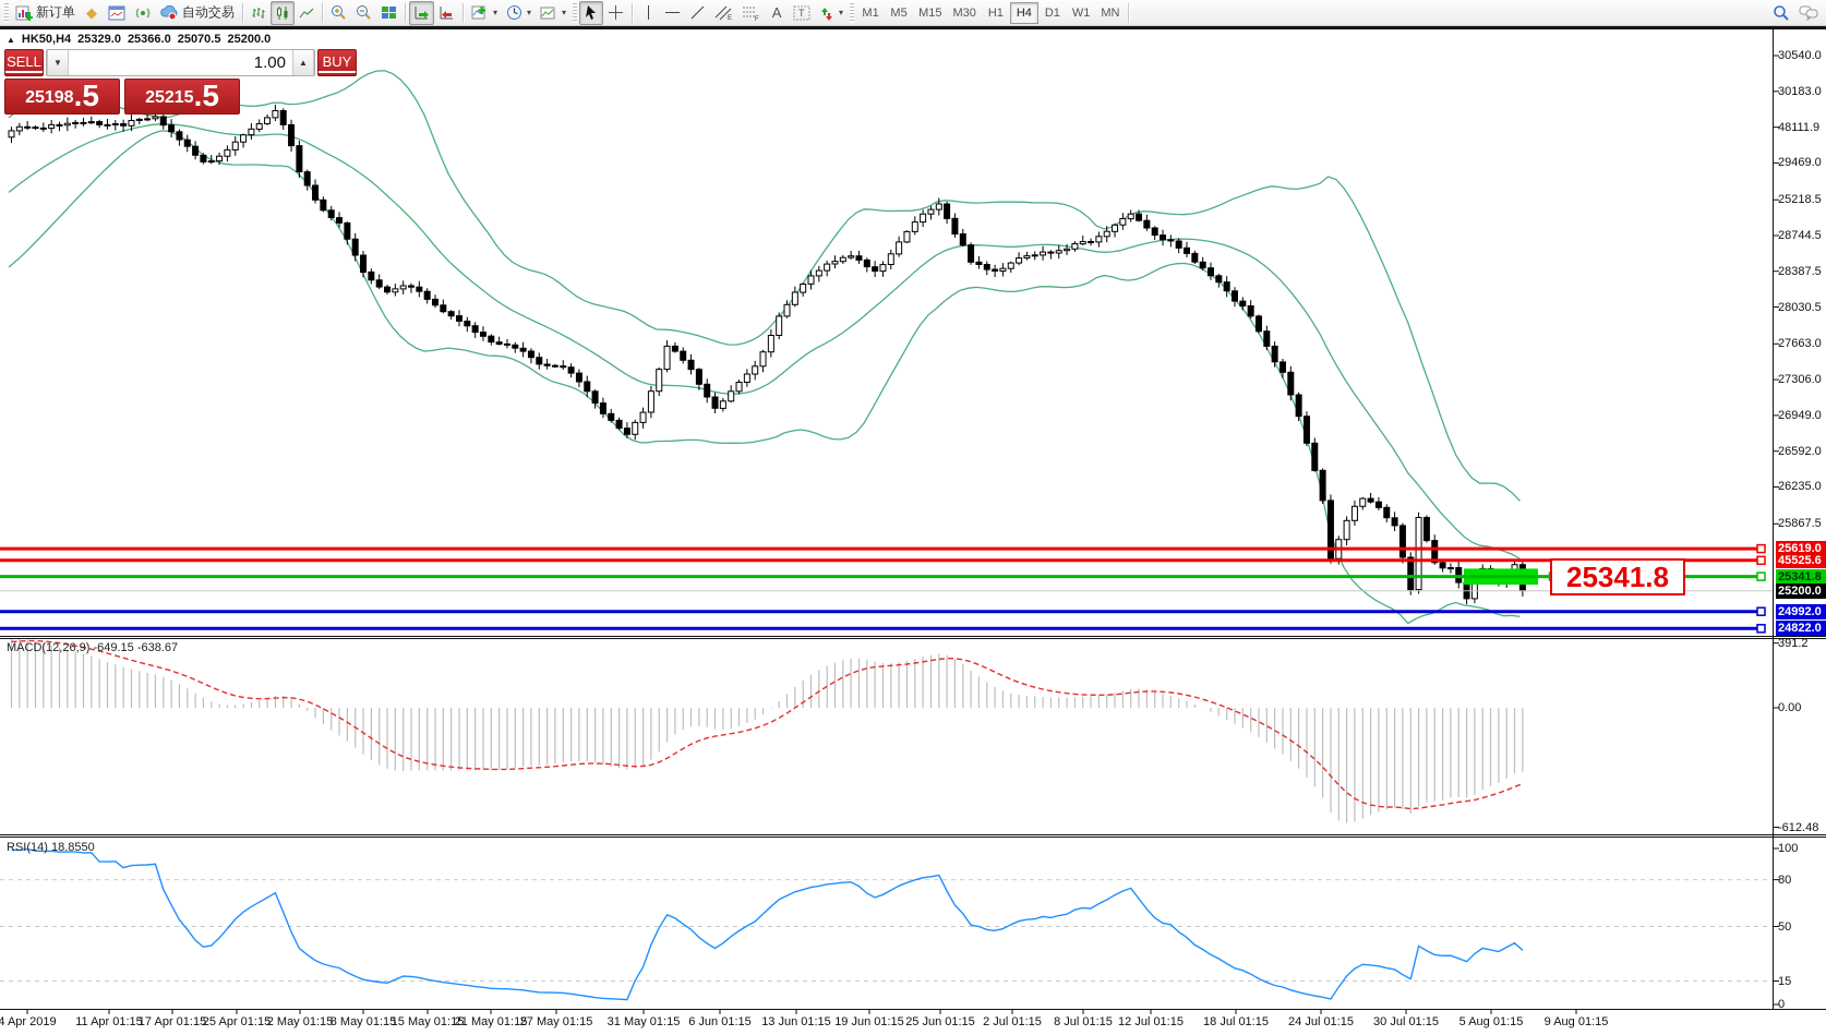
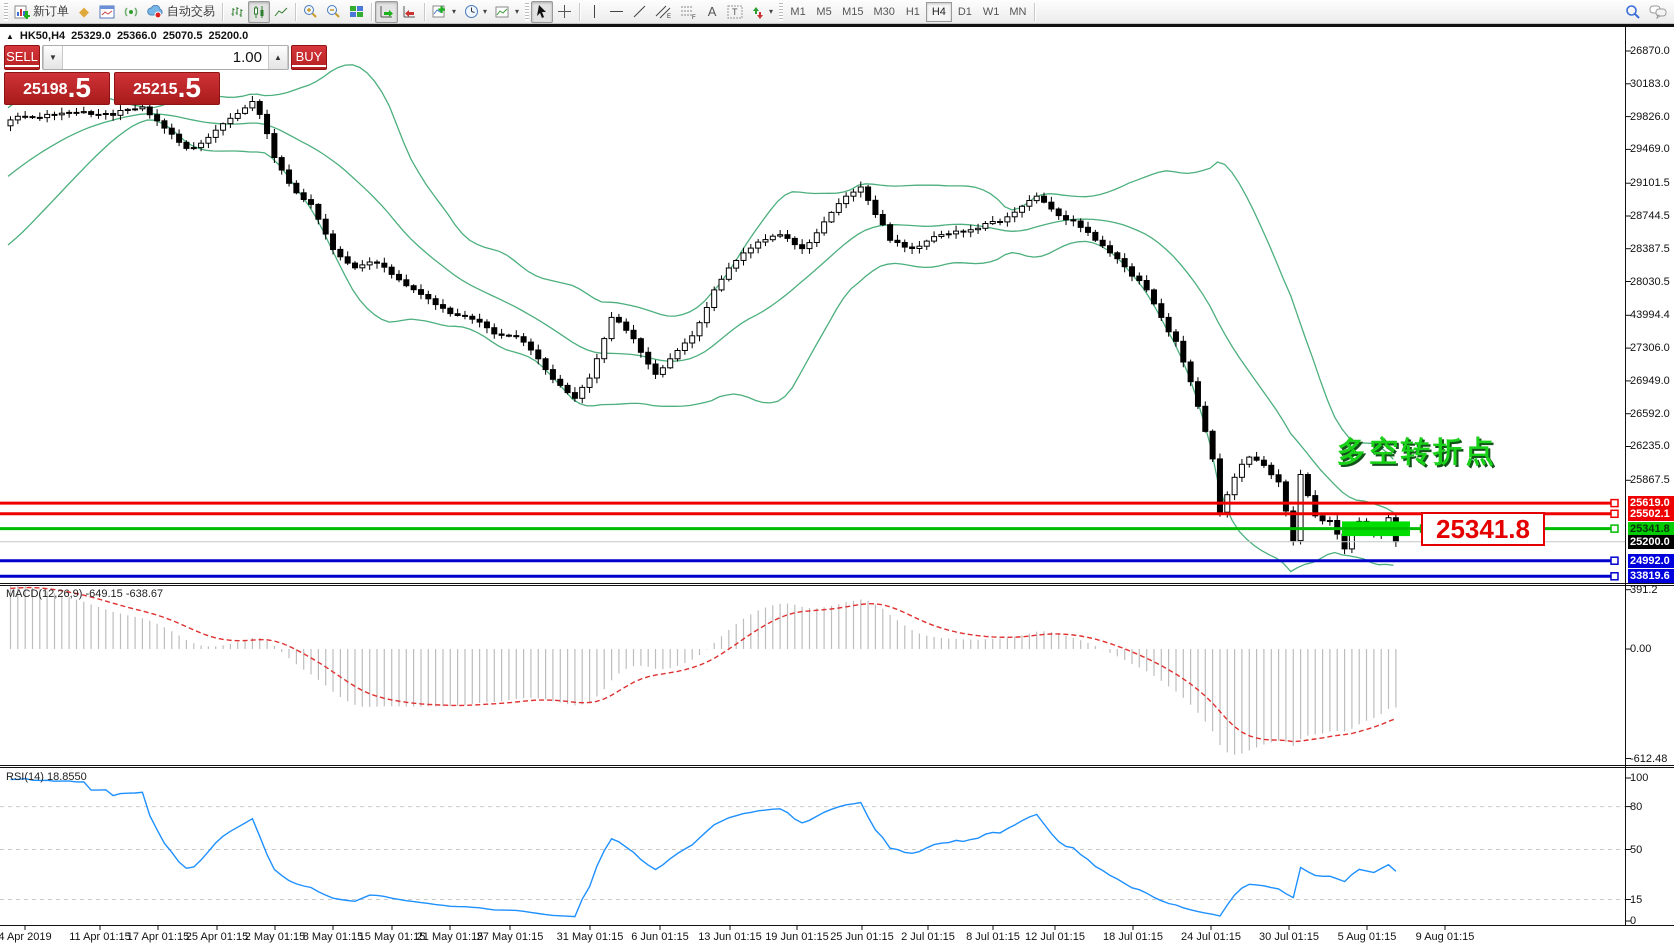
  新订单
  ◆
  自动交易
  ▾
  ▾
  ▾
  A
  T
  ▾
  M1
  M5
  M15
  M30
  H1
  H4
  D1
  W1
  MN
  ▲
  HK50,H4
  25329.0
  25366.0
  25070.5
  25200.0
  SELL
  ▼
  1.00
  ▲
  BUY
  25198
  .5
  25215
  .5
  MACD(12,26,9) -649.15 -638.67
  RSI(14) 18.8550
+ 多空转折点
  25341.8
- 30540.0
+ 26870.0
  30183.0
- 48111.9
+ 29826.0
  29469.0
- 25218.5
+ 29101.5
  28744.5
  28387.5
  28030.5
- 27663.0
+ 43994.4
  27306.0
  26949.0
  26592.0
  26235.0
  25867.5
  391.2
  0.00
  -612.48
  100
  80
  50
  15
  0
  25619.0
- 45525.6
+ 25502.1
  25341.8
  25200.0
  24992.0
- 24822.0
+ 33819.6
  4 Apr 2019
  11 Apr 01:15
  17 Apr 01:15
  25 Apr 01:15
  2 May 01:15
  8 May 01:15
  15 May 01:15
  21 May 01:15
  27 May 01:15
  31 May 01:15
  6 Jun 01:15
  13 Jun 01:15
  19 Jun 01:15
  25 Jun 01:15
  2 Jul 01:15
  8 Jul 01:15
  12 Jul 01:15
  18 Jul 01:15
  24 Jul 01:15
  30 Jul 01:15
  5 Aug 01:15
  9 Aug 01:15
